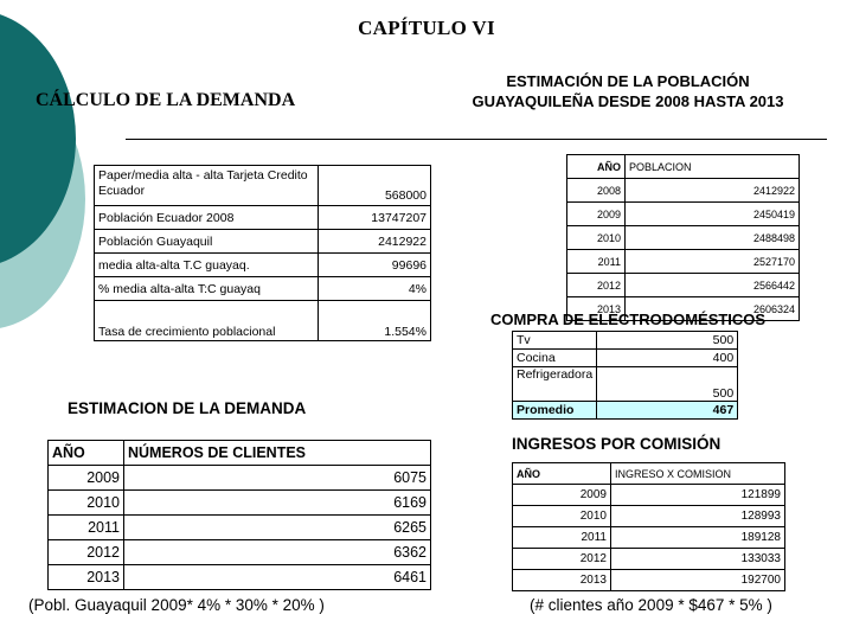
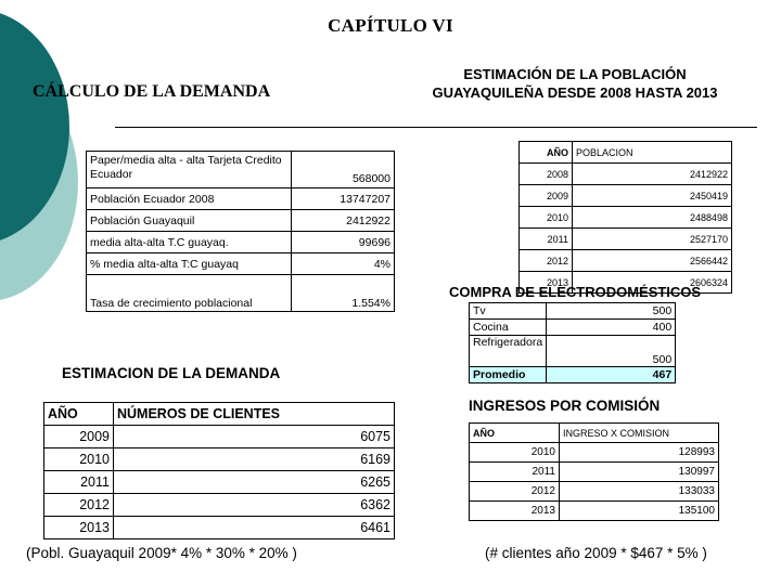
  CAPÍTULO VI
  CÁLCULO DE LA DEMANDA
  ESTIMACIÓN DE LA POBLACIÓN
  GUAYAQUILEÑA DESDE 2008 HASTA 2013
  Paper/media alta - alta Tarjeta Credito Ecuador	568000
  Población Ecuador 2008	13747207
  Población Guayaquil	2412922
  media alta-alta T.C guayaq.	99696
  % media alta-alta T:C guayaq	4%
  Tasa de crecimiento poblacional	1.554%
  AÑO	POBLACION
  2008	2412922
  2009	2450419
  2010	2488498
  2011	2527170
  2012	2566442
  2013	2606324
  COMPRA DE ELECTRODOMÉSTICOS
  Tv	500
  Cocina	400
  Refrigeradora	500
  Promedio	467
  ESTIMACION DE LA DEMANDA
  AÑO	NÚMEROS DE CLIENTES
  2009	6075
  2010	6169
  2011	6265
  2012	6362
  2013	6461
  INGRESOS POR COMISIÓN
  AÑO	INGRESO X COMISION
- 2009	121899
  2010	128993
- 2011	189128
+ 2011	130997
  2012	133033
- 2013	192700
+ 2013	135100
  (Pobl. Guayaquil 2009* 4% * 30% * 20% )
  (# clientes año 2009 * $467 * 5% )
